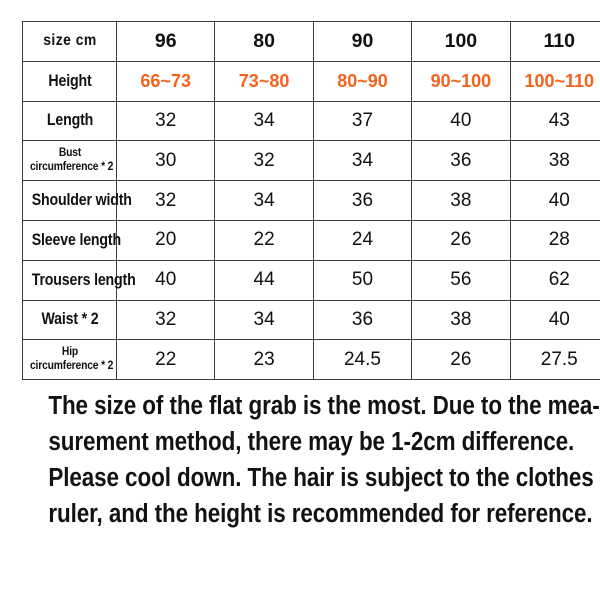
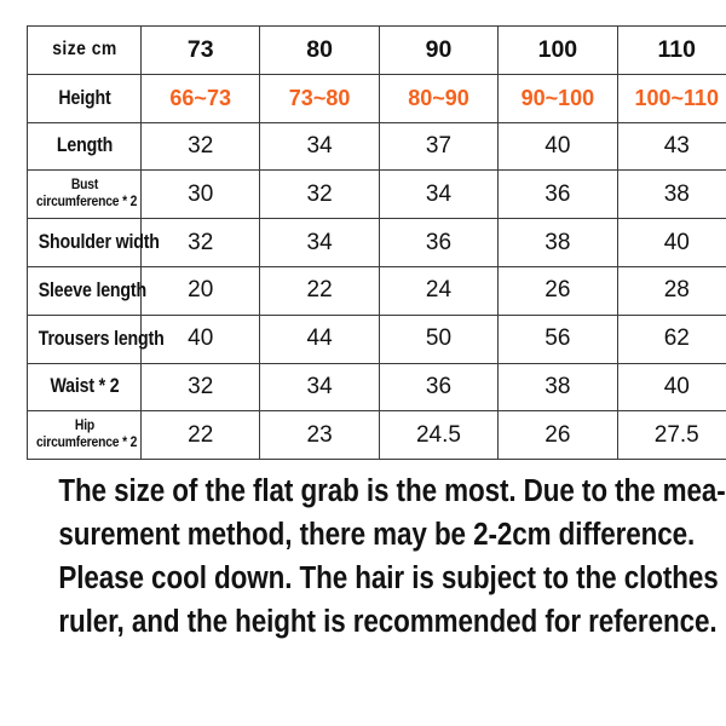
- size cm	96	80	90	100	110
+ size cm	73	80	90	100	110
  Height	66~73	73~80	80~90	90~100	100~110
  Length	32	34	37	40	43
  Bust circumference * 2	30	32	34	36	38
  Shoulder width	32	34	36	38	40
  Sleeve length	20	22	24	26	28
  Trousers length	40	44	50	56	62
  Waist * 2	32	34	36	38	40
  Hip circumference * 2	22	23	24.5	26	27.5
  The size of the flat grab is the most. Due to the mea-
- surement method, there may be 1-2cm difference.
+ surement method, there may be 2-2cm difference.
  Please cool down. The hair is subject to the clothes
  ruler, and the height is recommended for reference.
